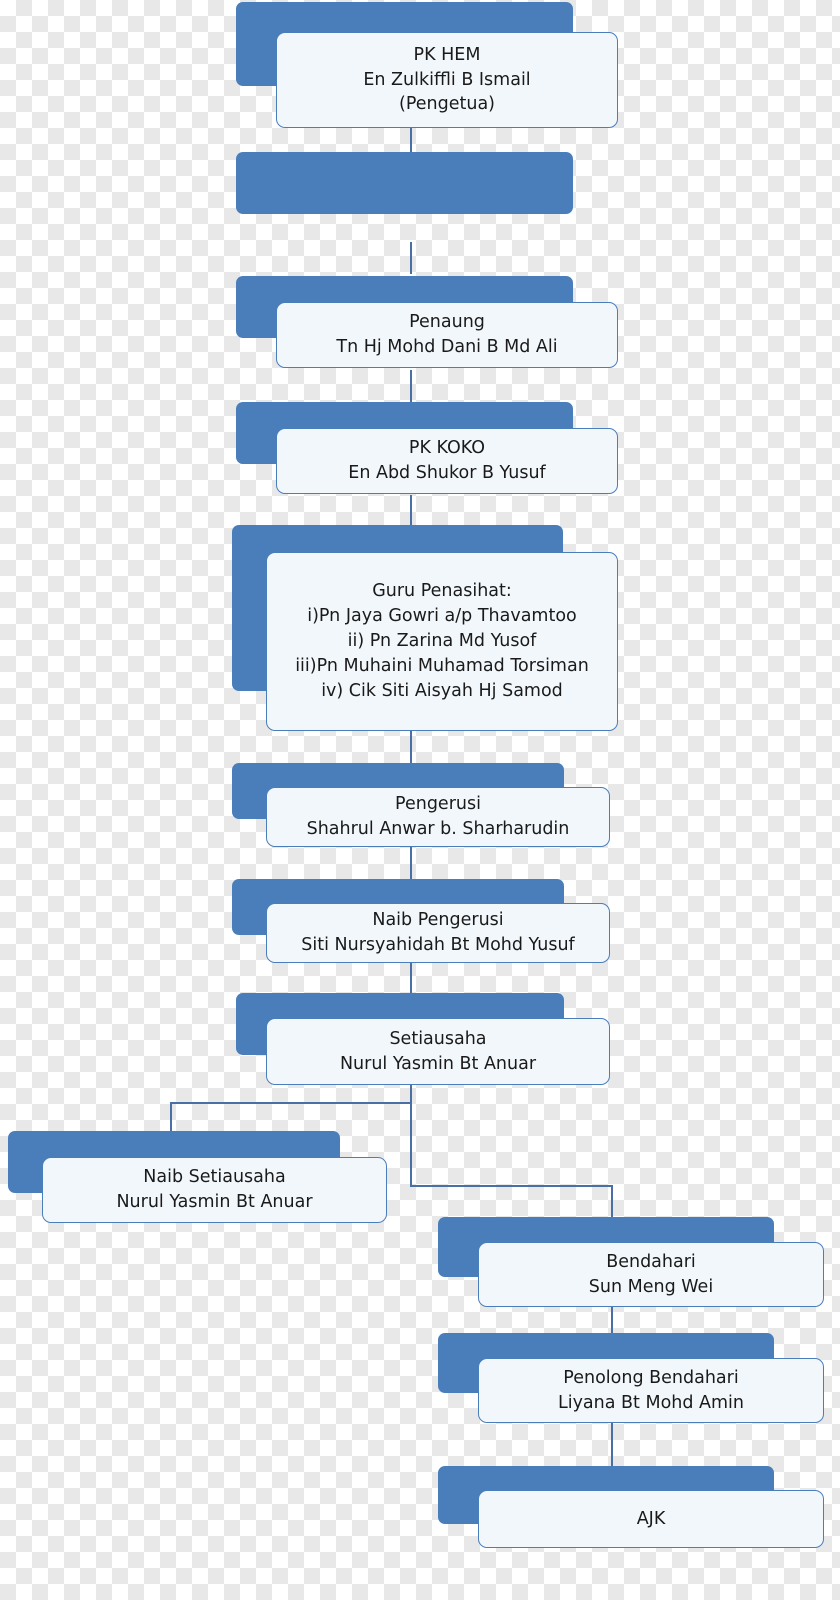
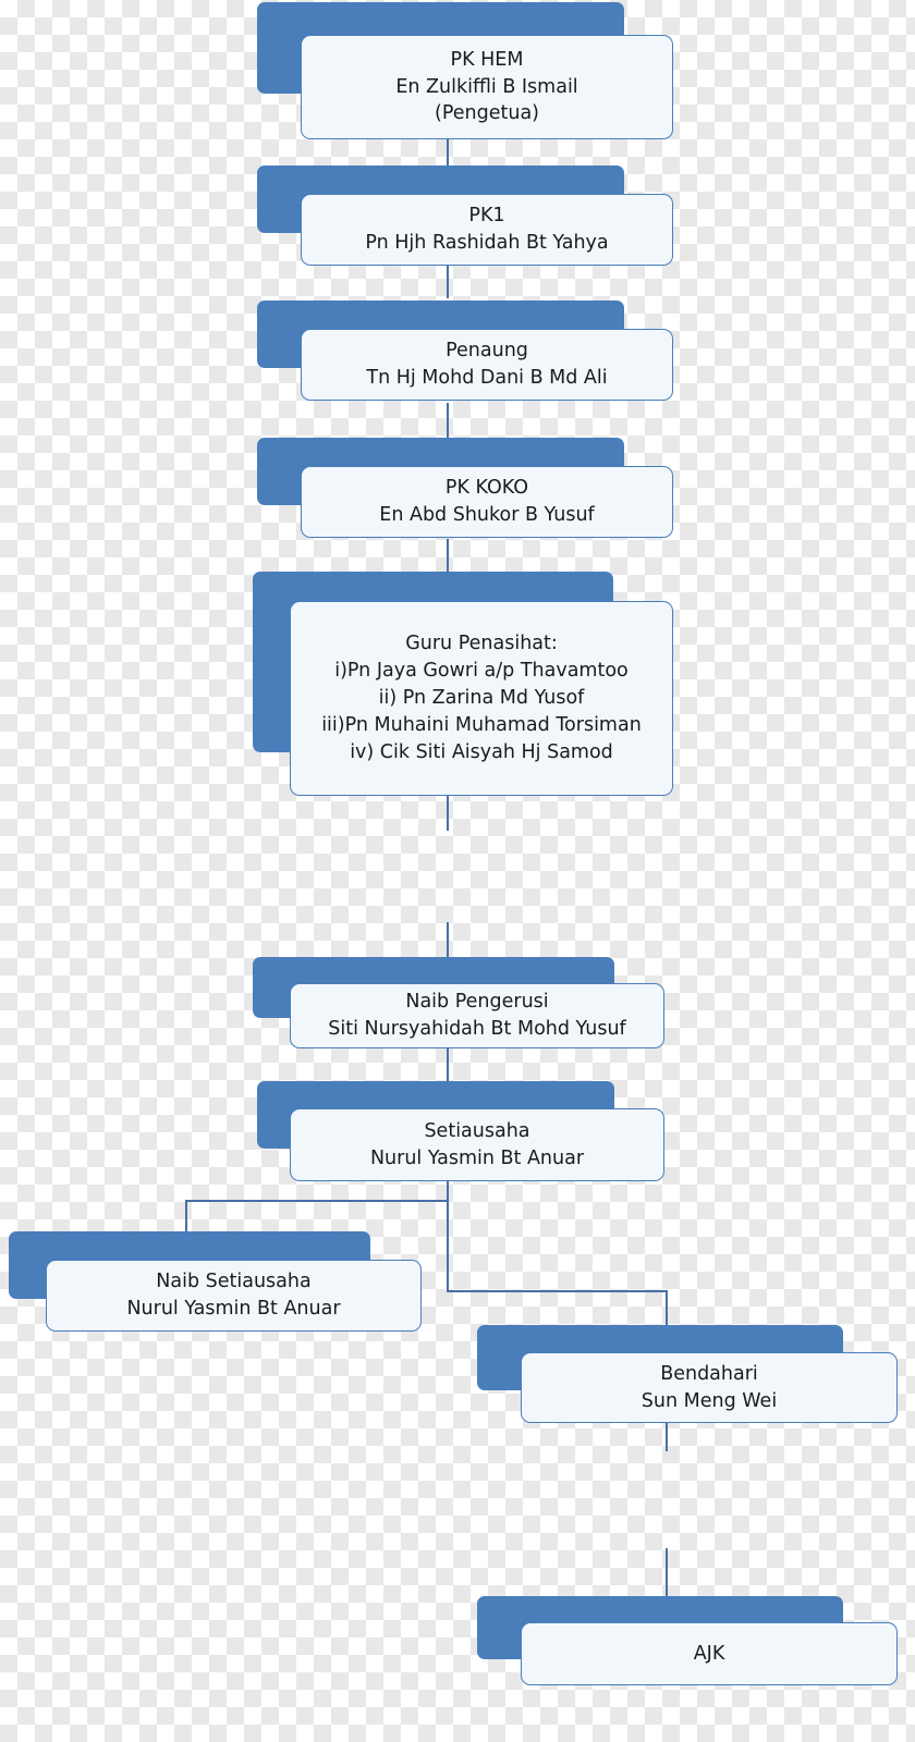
  PK HEM
  En Zulkiffli B Ismail
  (Pengetua)
+ PK1
+ Pn Hjh Rashidah Bt Yahya
  Penaung
  Tn Hj Mohd Dani B Md Ali
  PK KOKO
  En Abd Shukor B Yusuf
  Guru Penasihat:
  i)Pn Jaya Gowri a/p Thavamtoo
  ii) Pn Zarina Md Yusof
  iii)Pn Muhaini Muhamad Torsiman
  iv) Cik Siti Aisyah Hj Samod
- Pengerusi
- Shahrul Anwar b. Sharharudin
  Naib Pengerusi
  Siti Nursyahidah Bt Mohd Yusuf
  Setiausaha
  Nurul Yasmin Bt Anuar
  Naib Setiausaha
  Nurul Yasmin Bt Anuar
  Bendahari
  Sun Meng Wei
- Penolong Bendahari
- Liyana Bt Mohd Amin
  AJK
